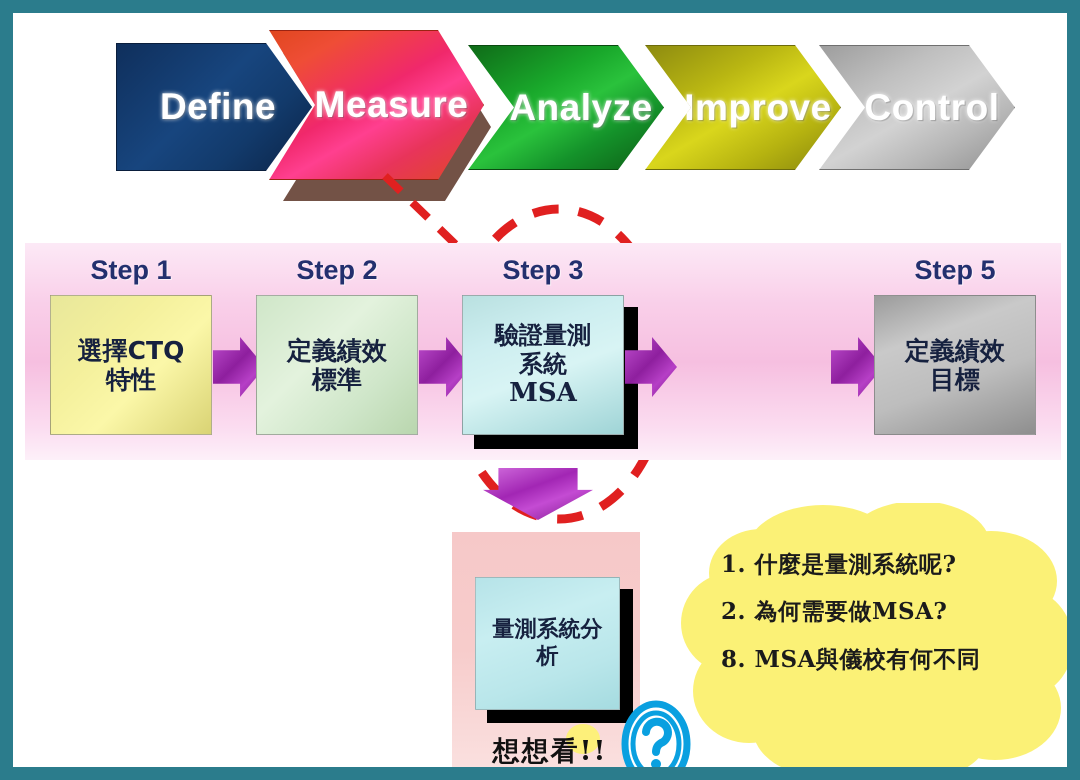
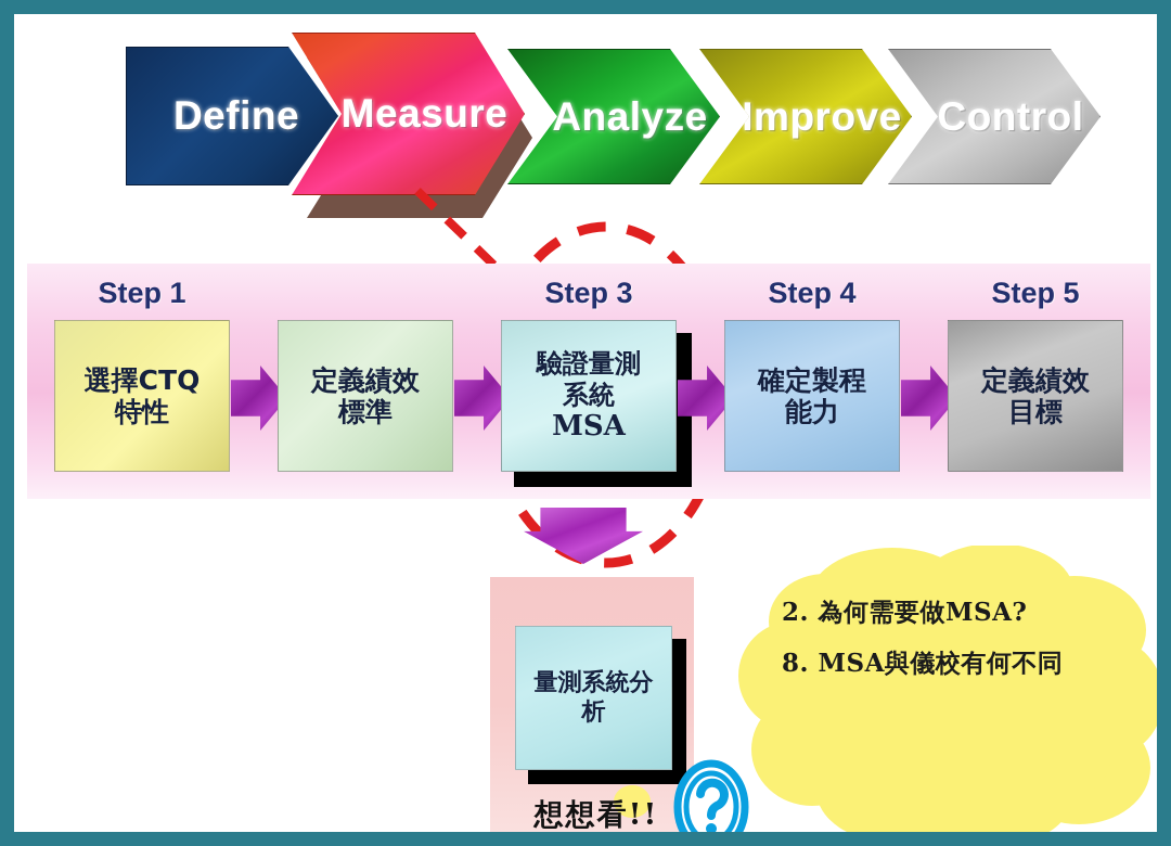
  Define
  Measure
  Analyze
  mprove
  Control
  Step 1
  選擇CTQ
  特性
- Step 2
  定義績效
  標準
  Step 3
  驗證量測
  系統
  MSA
+ Step 4
+ 確定製程
+ 能力
  Step 5
  定義績效
  目標
  量測系統分
  析
  想想看!!
- 1. 什麼是量測系統呢?
  2. 為何需要做MSA?
  8. MSA與儀校有何不同
